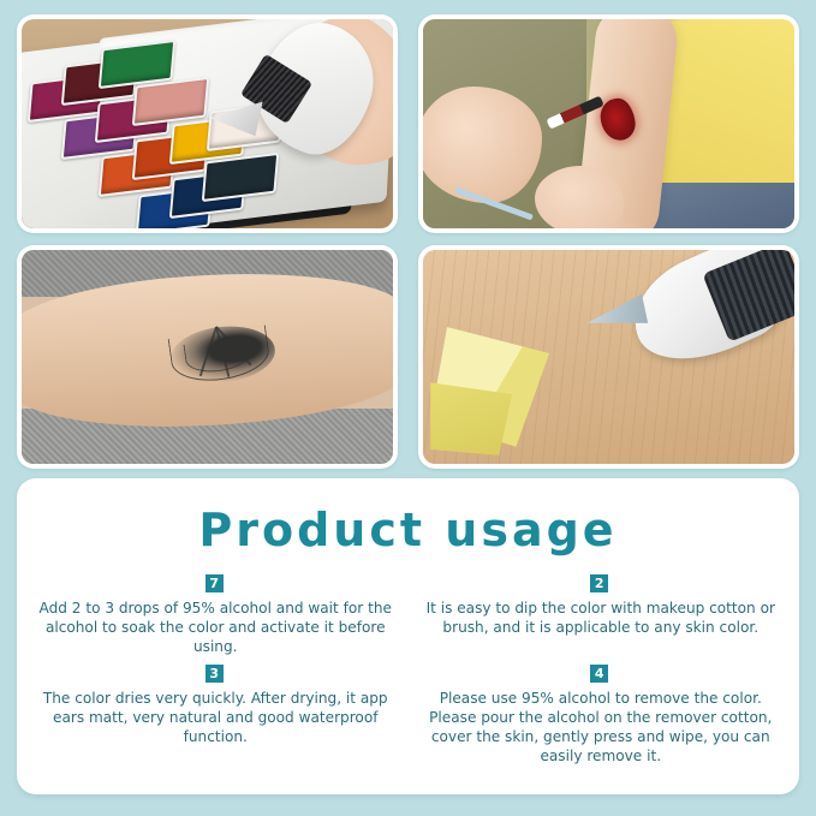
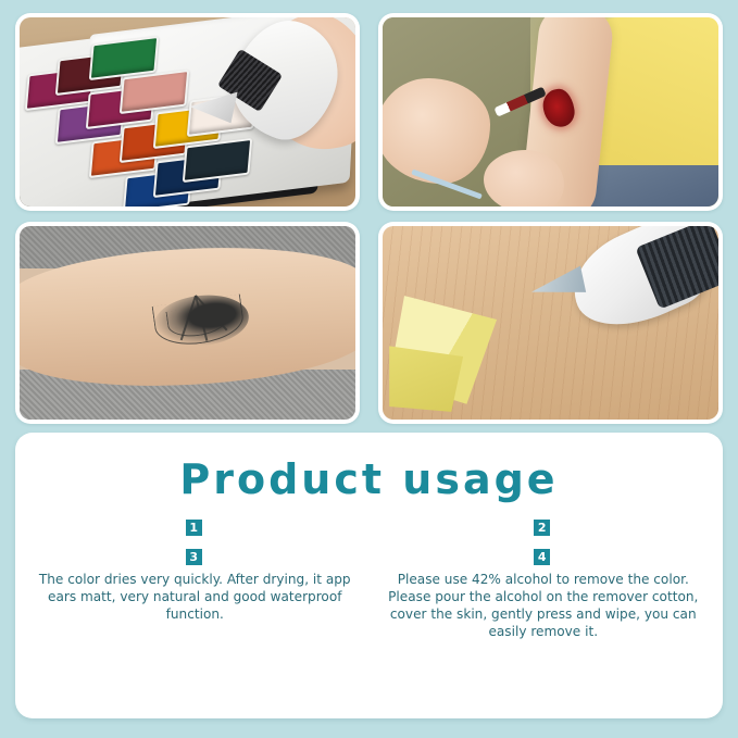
  Product usage
- 7
+ 1
- Add 2 to 3 drops of 95% alcohol and wait for the alcohol to soak the color and activate it before using.
  2
- It is easy to dip the color with makeup cotton or brush, and it is applicable to any skin color.
  3
  The color dries very quickly. After drying, it app ears matt, very natural and good waterproof function.
  4
- Please use 95% alcohol to remove the color. Please pour the alcohol on the remover cotton, cover the skin, gently press and wipe, you can easily remove it.
+ Please use 42% alcohol to remove the color. Please pour the alcohol on the remover cotton, cover the skin, gently press and wipe, you can easily remove it.
